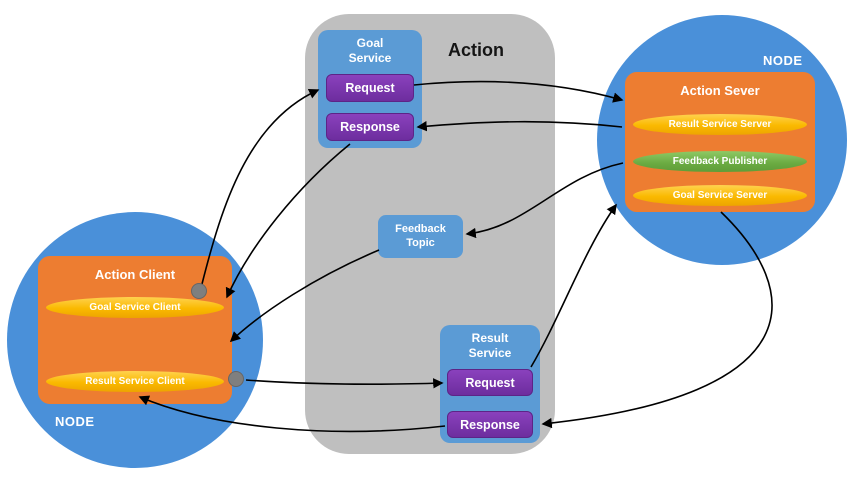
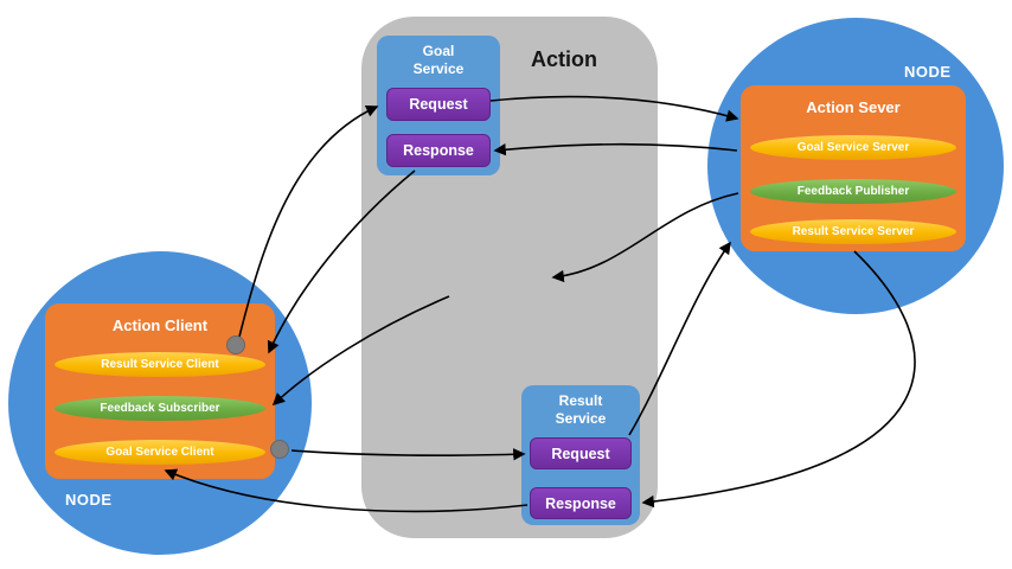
  Action
  NODE
  NODE
  Action Sever
- Result Service Server
+ Goal Service Server
  Feedback Publisher
- Goal Service Server
+ Result Service Server
  Action Client
- Goal Service Client
+ Result Service Client
+ Feedback Subscriber
- Result Service Client
+ Goal Service Client
  Goal
  Service
  Request
  Response
- Feedback
- Topic
  Result
  Service
  Request
  Response
